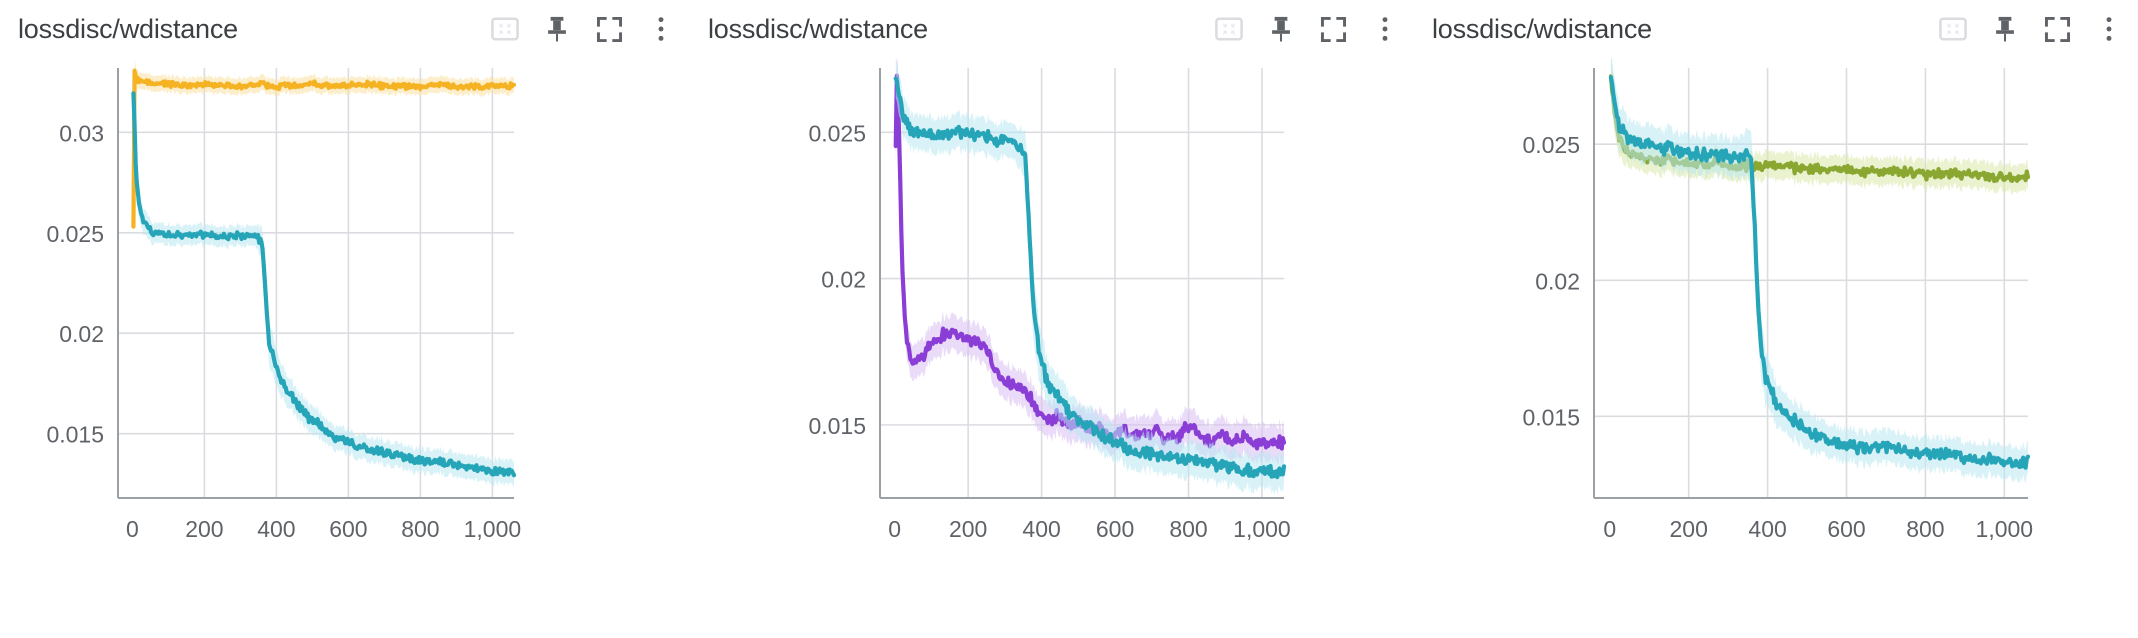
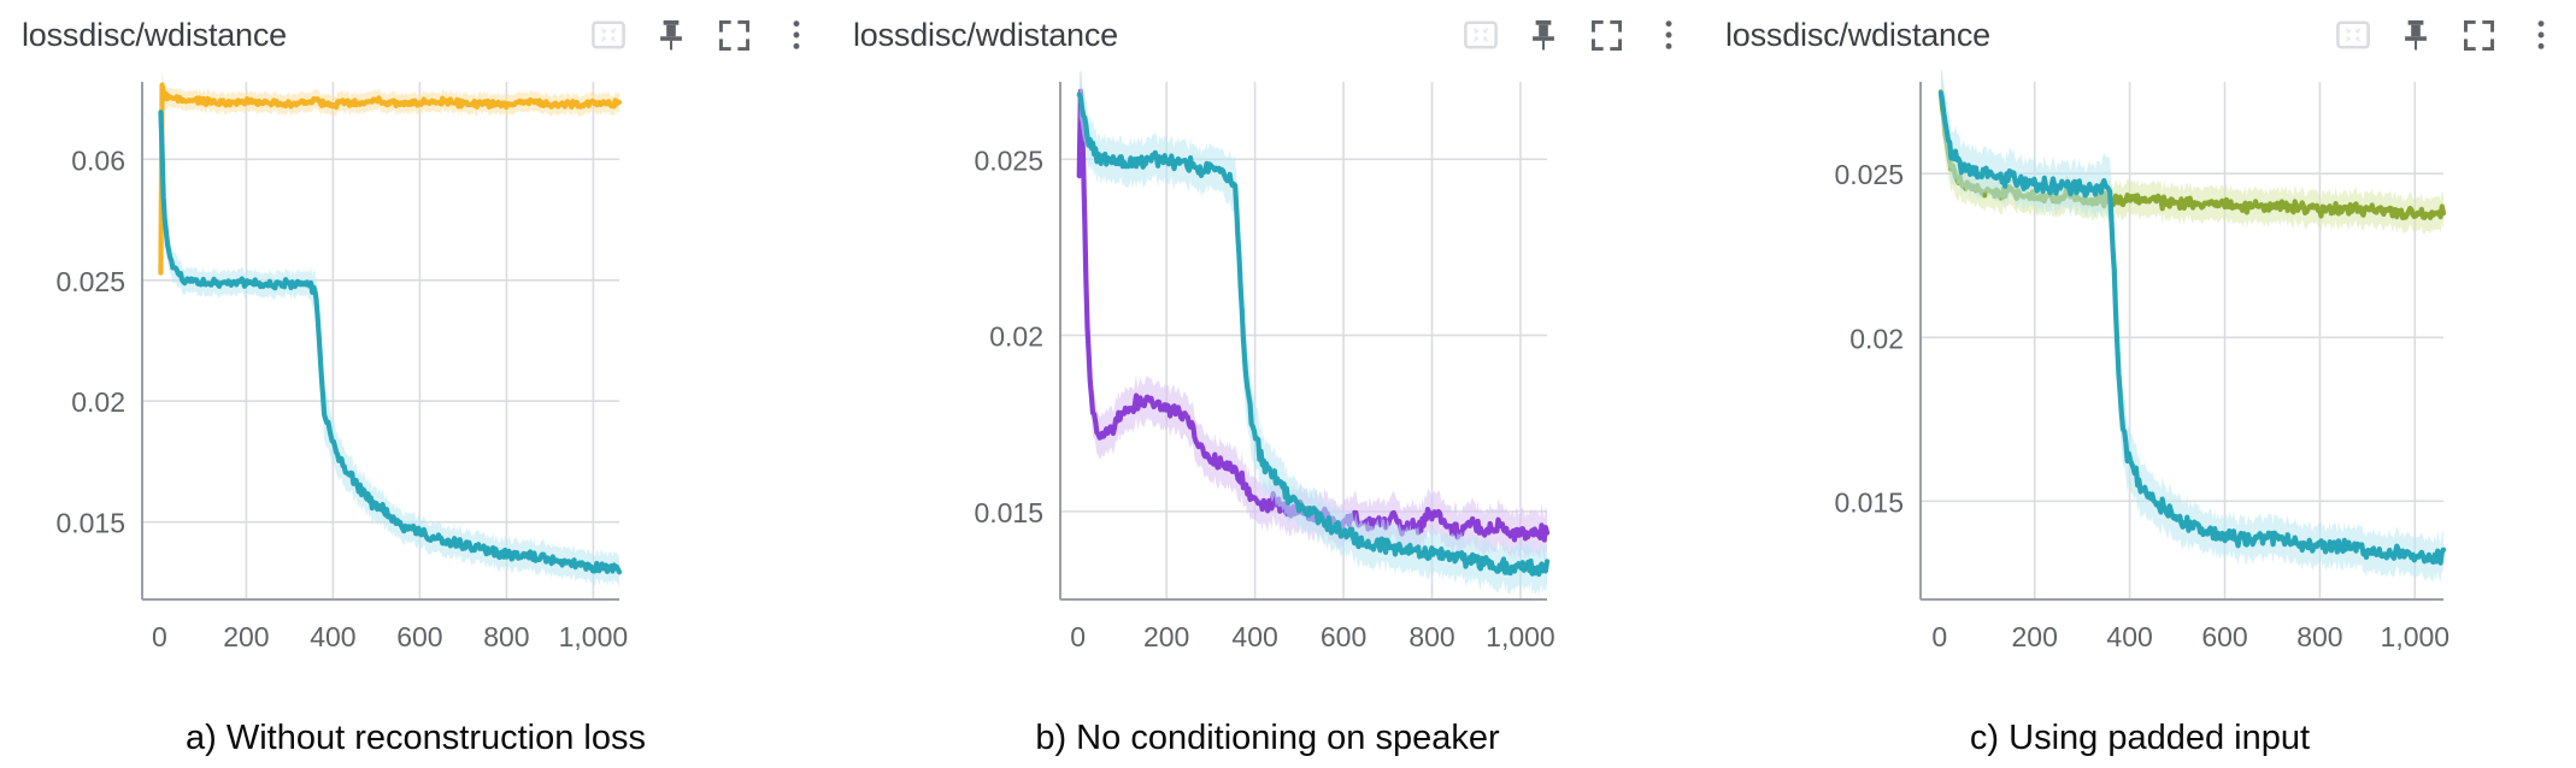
  lossdisc/wdistance
- 0.03
+ 0.06
  0.025
  0.02
  0.015
  0
  200
  400
  600
  800
  1,000
+ a) Without reconstruction loss
  lossdisc/wdistance
  0.025
  0.02
  0.015
  0
  200
  400
  600
  800
  1,000
+ b) No conditioning on speaker
  lossdisc/wdistance
  0.025
  0.02
  0.015
  0
  200
  400
  600
  800
  1,000
+ c) Using padded input
